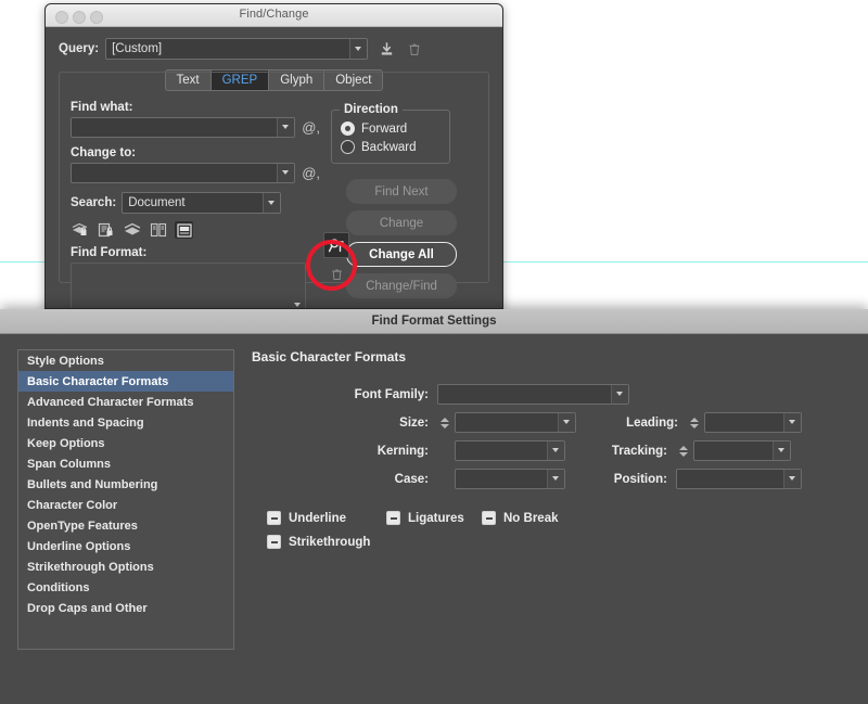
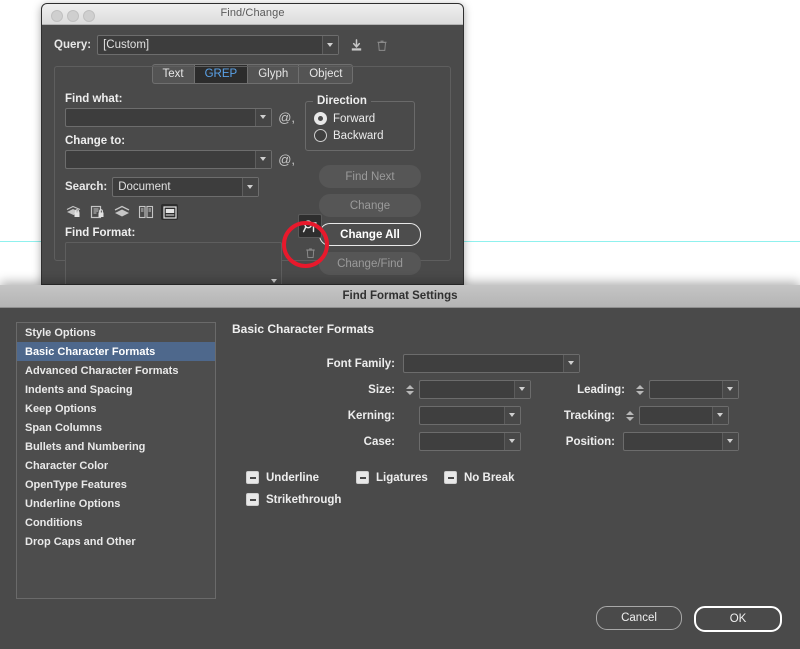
  Find/Change
  Query:
  [Custom]
  Text
  GREP
  Glyph
  Object
  Find what:
  @,
  Change to:
  @,
  Search:
  Document
  Find Format:
  Direction
  Forward
  Backward
  Find Next
  Change
  Change All
  Change/Find
  Find Format Settings
  Style Options
  Basic Character Formats
  Advanced Character Formats
  Indents and Spacing
  Keep Options
  Span Columns
  Bullets and Numbering
  Character Color
  OpenType Features
  Underline Options
- Strikethrough Options
  Conditions
  Drop Caps and Other
  Basic Character Formats
  Font Family:
  Size:
  Leading:
  Kerning:
  Tracking:
  Case:
  Position:
  Underline
  Ligatures
  No Break
  Strikethrough
+ Cancel
+ OK
